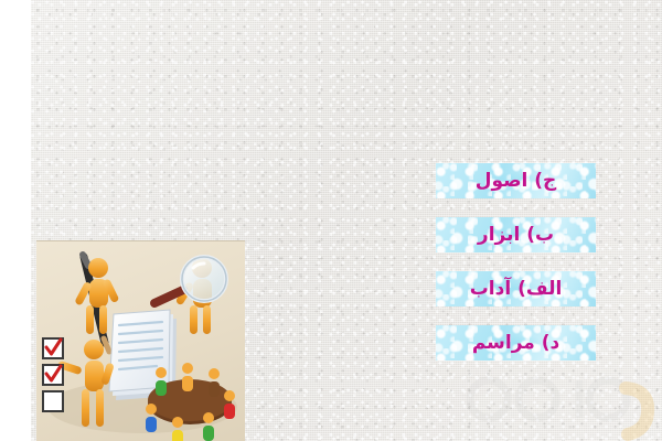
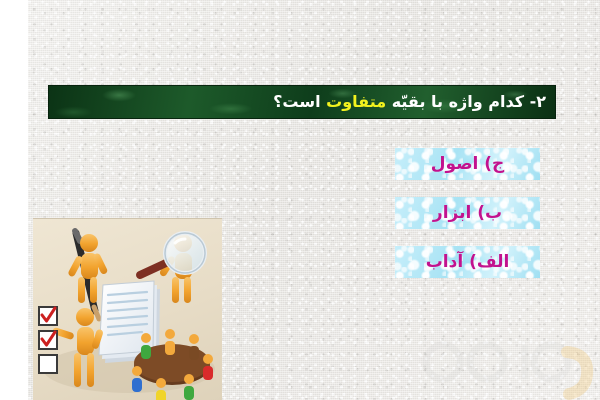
+ ۲- کدام واژه با بقیّه متفاوت است؟
  ج) اصول
  ب) ابزار
  الف) آداب
- د) مراسم
